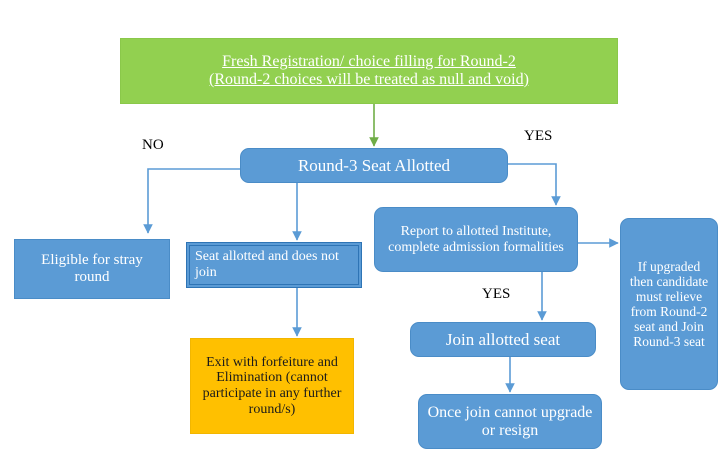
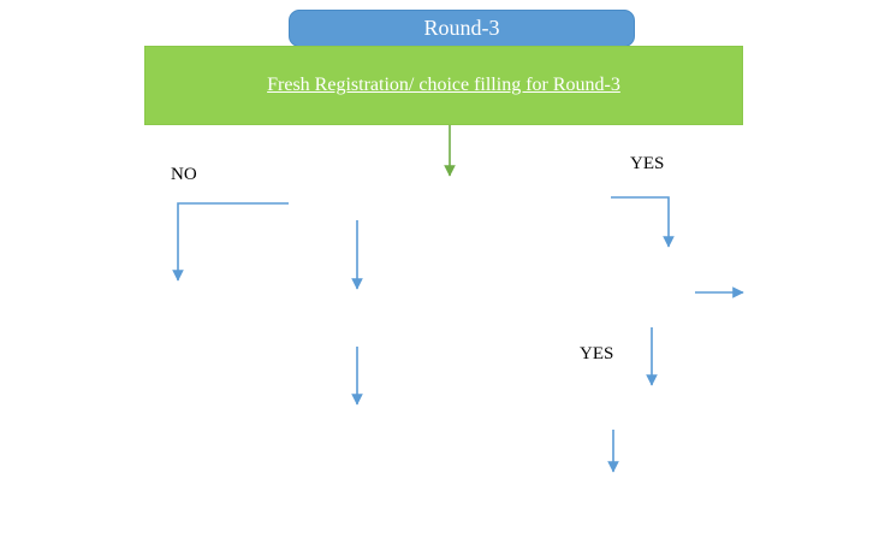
+ Round-3
- Fresh Registration/ choice filling for Round-2
+ Fresh Registration/ choice filling for Round-3
- (Round-2 choices will be treated as null and void)
  NO
  YES
- Round-3 Seat Allotted
- Eligible for stray round
- Seat allotted and does not join
- Exit with forfeiture and Elimination (cannot participate in any further round/s)
- Report to allotted Institute, complete admission formalities
  YES
- Join allotted seat
- Once join cannot upgrade or resign
- If upgraded then candidate must relieve from Round-2 seat and Join Round-3 seat
